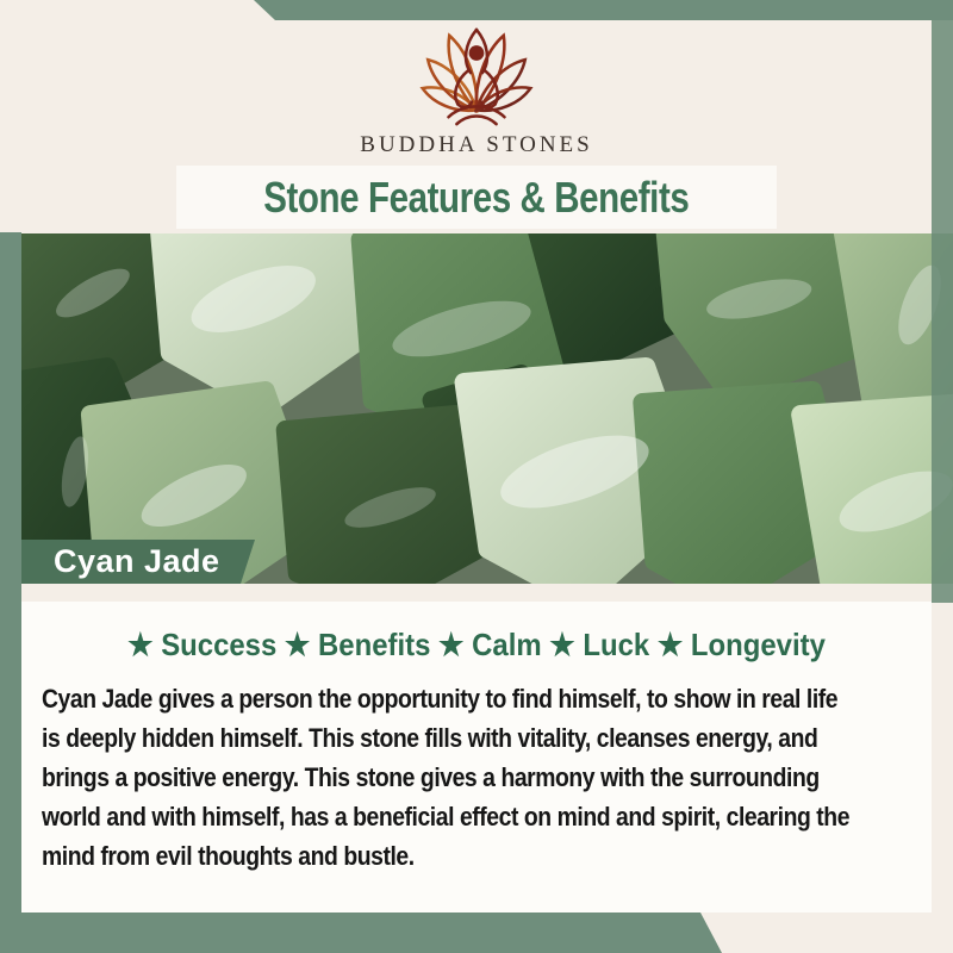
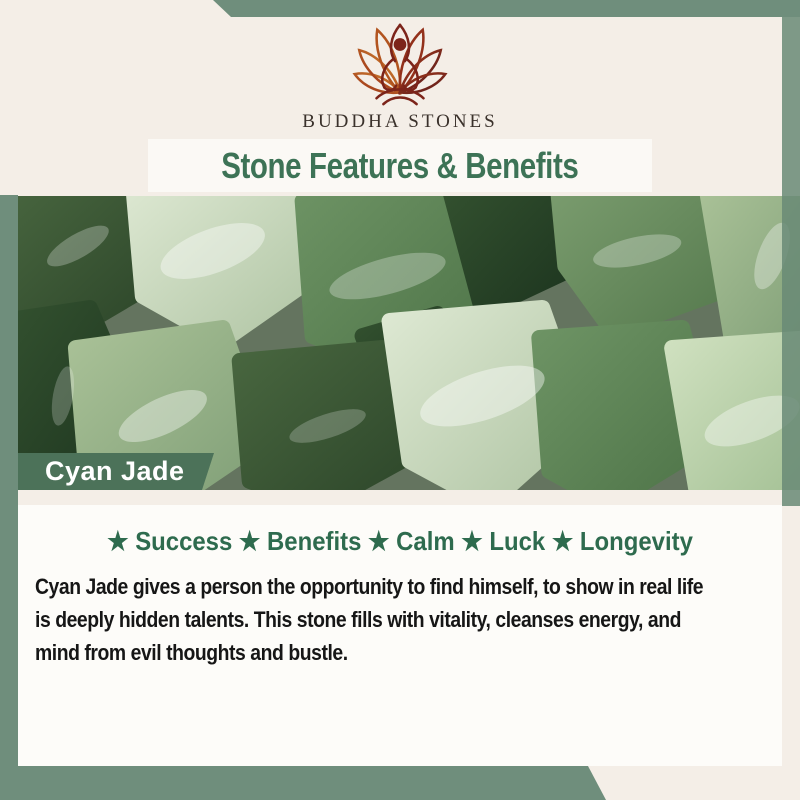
  BUDDHA STONES
  Stone Features & Benefits
  Cyan Jade
  ★ Success ★ Benefits ★ Calm ★ Luck ★ Longevity
  Cyan Jade gives a person the opportunity to find himself, to show in real life
- is deeply hidden himself. This stone fills with vitality, cleanses energy, and
+ is deeply hidden talents. This stone fills with vitality, cleanses energy, and
- brings a positive energy. This stone gives a harmony with the surrounding
- world and with himself, has a beneficial effect on mind and spirit, clearing the
  mind from evil thoughts and bustle.
